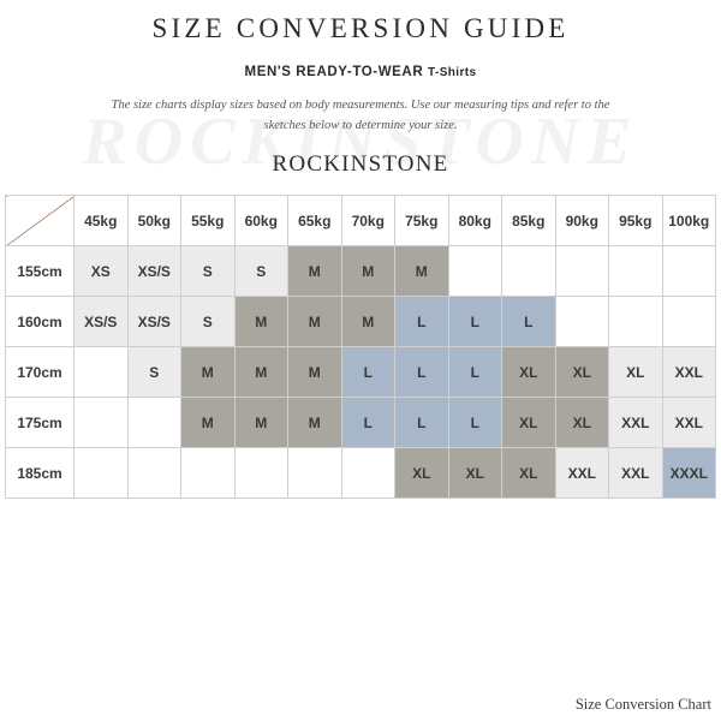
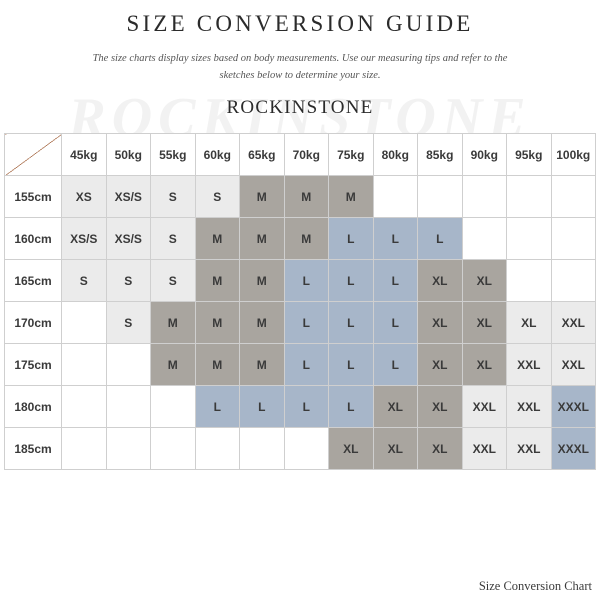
  ROCKINSTONE
  SIZE CONVERSION GUIDE
- MEN'S READY-TO-WEAR T-Shirts
  The size charts display sizes based on body measurements. Use our measuring tips and refer to the sketches below to determine your size.
  ROCKINSTONE
  	45kg	50kg	55kg	60kg	65kg	70kg	75kg	80kg	85kg	90kg	95kg	100kg
  155cm	XS	XS/S	S	S	M	M	M
  160cm	XS/S	XS/S	S	M	M	M	L	L	L
+ 165cm	S	S	S	M	M	L	L	L	XL	XL
  170cm		S	M	M	M	L	L	L	XL	XL	XL	XXL
  175cm			M	M	M	L	L	L	XL	XL	XXL	XXL
+ 180cm				L	L	L	L	XL	XL	XXL	XXL	XXXL
  185cm							XL	XL	XL	XXL	XXL	XXXL
  Size Conversion Chart
